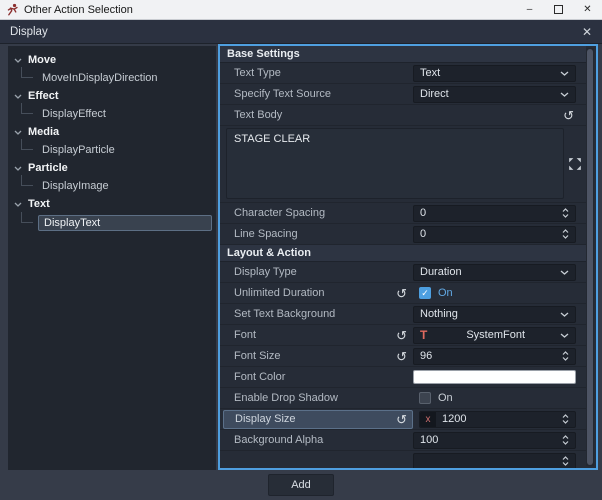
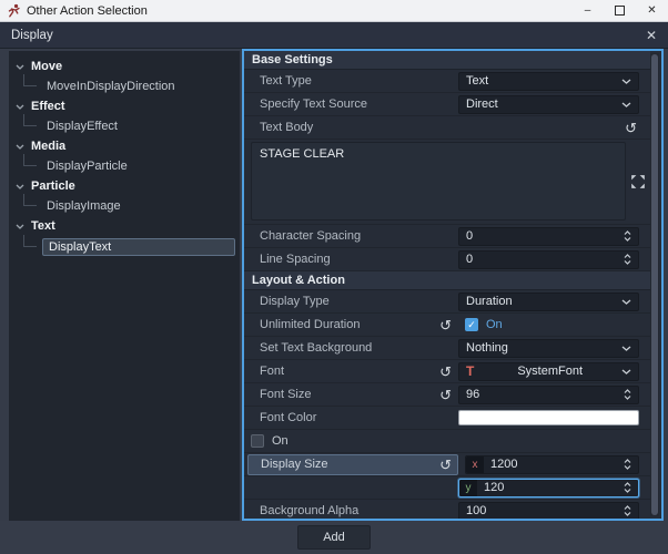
  Other Action Selection
  –
  ✕
  Display
  ✕
  Move
  MoveInDisplayDirection
  Effect
  DisplayEffect
  Media
  DisplayParticle
  Particle
  DisplayImage
  Text
  DisplayText
  Base Settings
  Text Type
  Text
  Specify Text Source
  Direct
  Text Body
  ↺
  STAGE CLEAR
  Character Spacing
  0
  Line Spacing
  0
  Layout & Action
  Display Type
  Duration
  Unlimited Duration
  ↺
  ✓
  On
  Set Text Background
  Nothing
  Font
  ↺
  T
  SystemFont
  Font Size
  ↺
  96
  Font Color
- Enable Drop Shadow
  On
  Display Size
  ↺
  x
  1200
+ y
+ 120
  Background Alpha
  100
  Add
